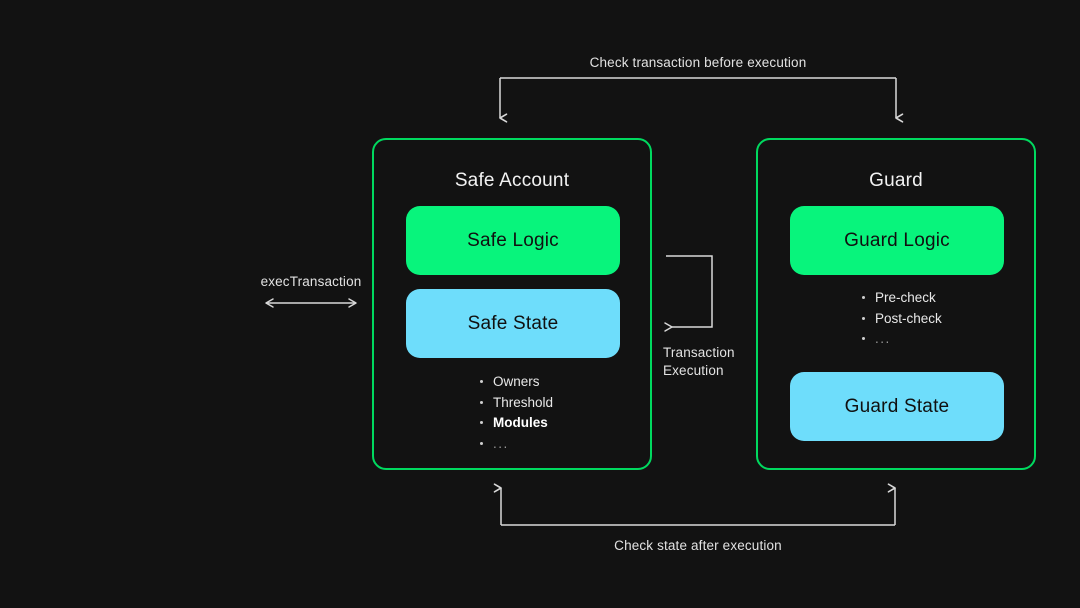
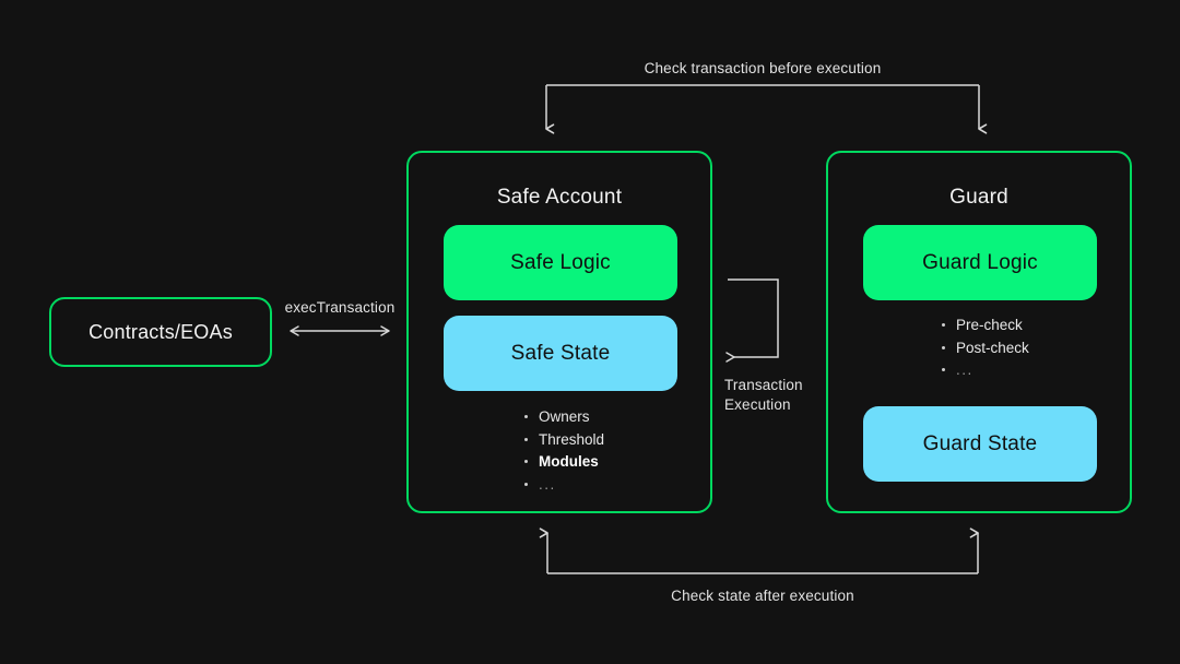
+ Contracts/EOAs
  execTransaction
  Safe Account
  Safe Logic
  Safe State
  Owners
  Threshold
  Modules
  ...
  Guard
  Guard Logic
  Pre-check
  Post-check
  ...
  Guard State
  Check transaction before execution
  Transaction
  Execution
  Check state after execution
